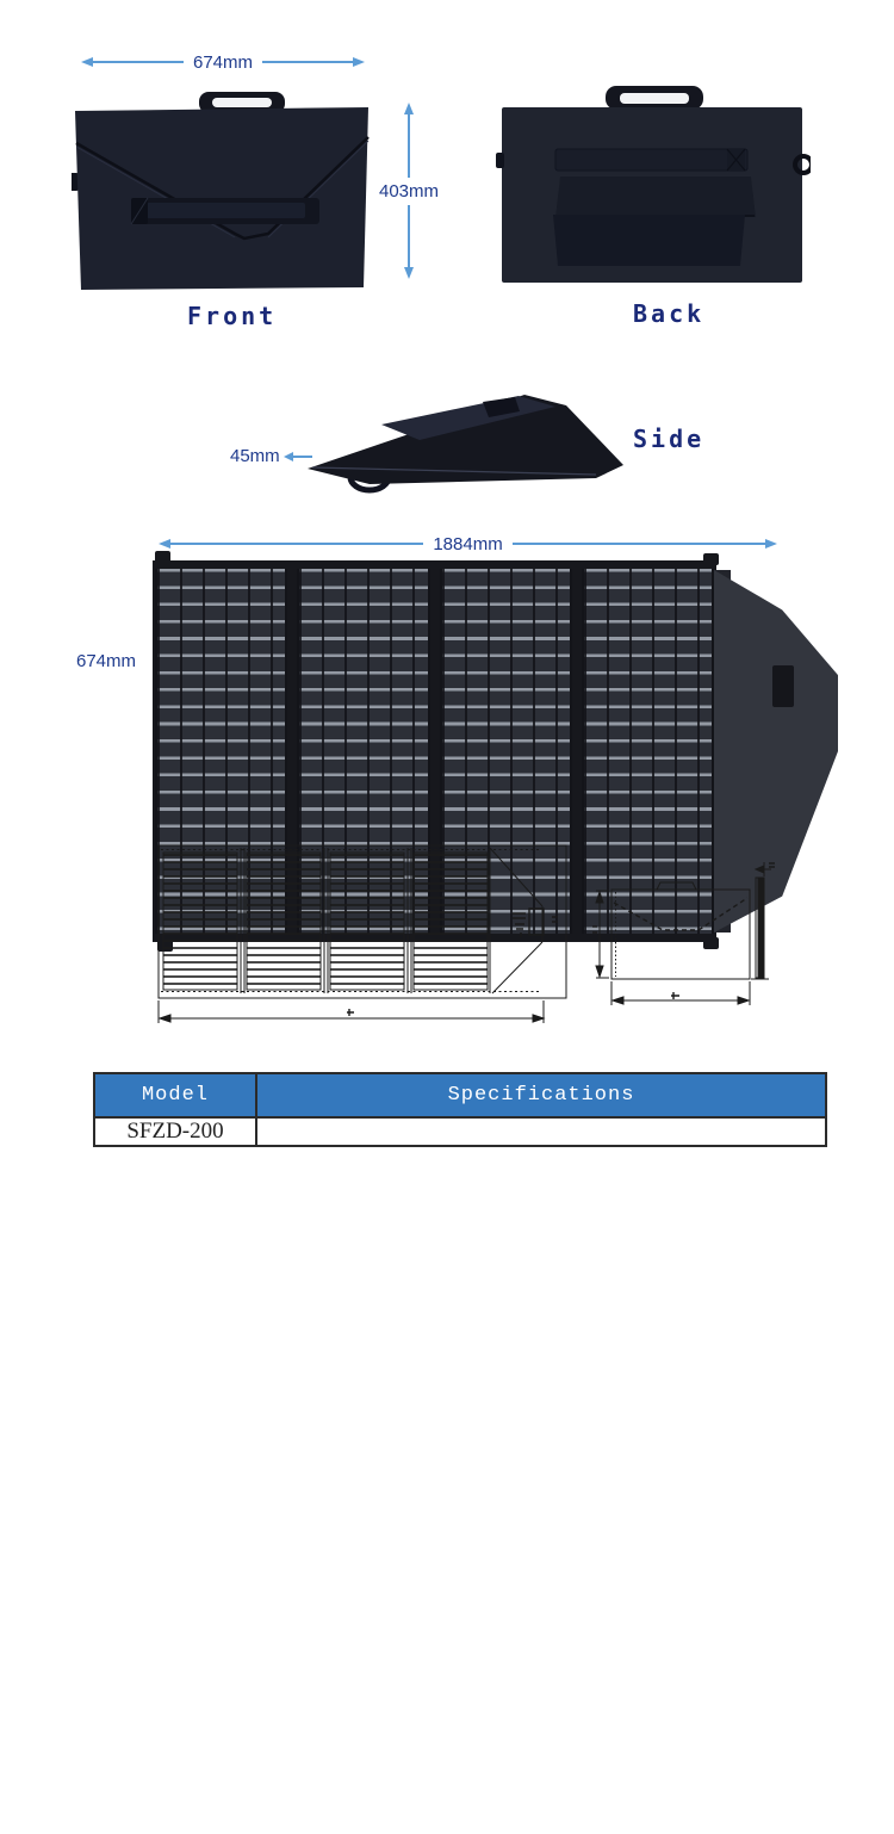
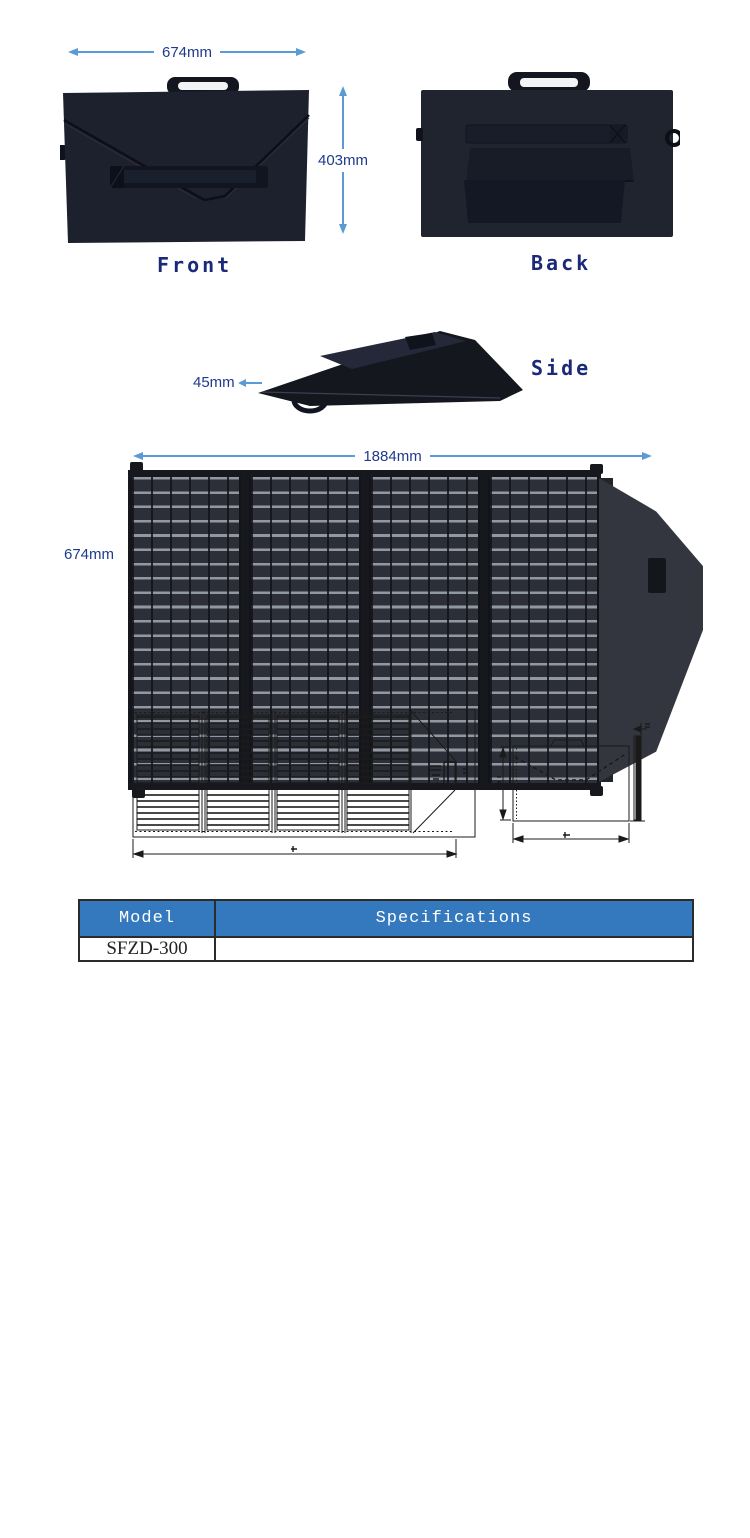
  674mm
  403mm
  Front
  Back
  45mm
  Side
  1884mm
  674mm
  Model
  Specifications
- SFZD-200
+ SFZD-300
